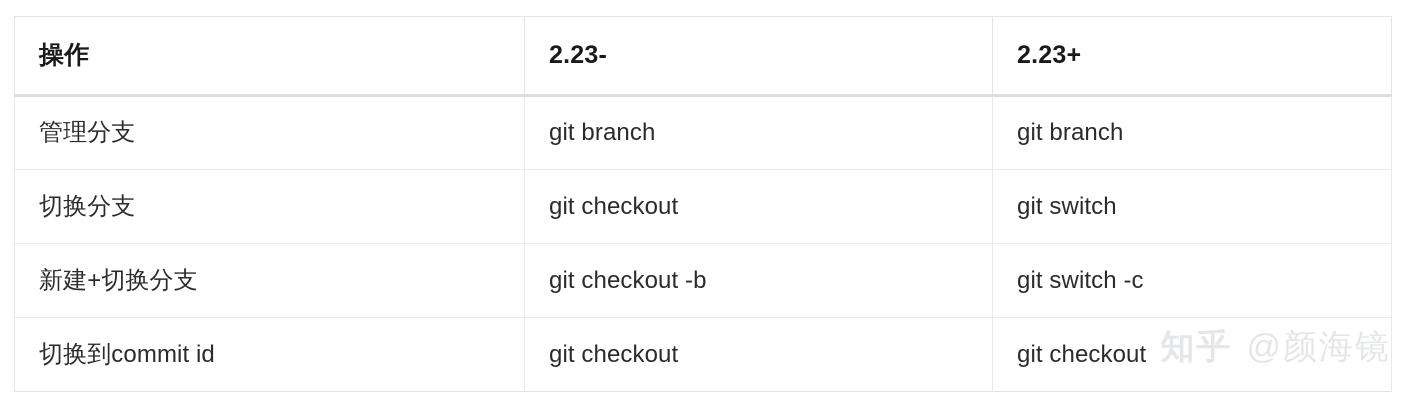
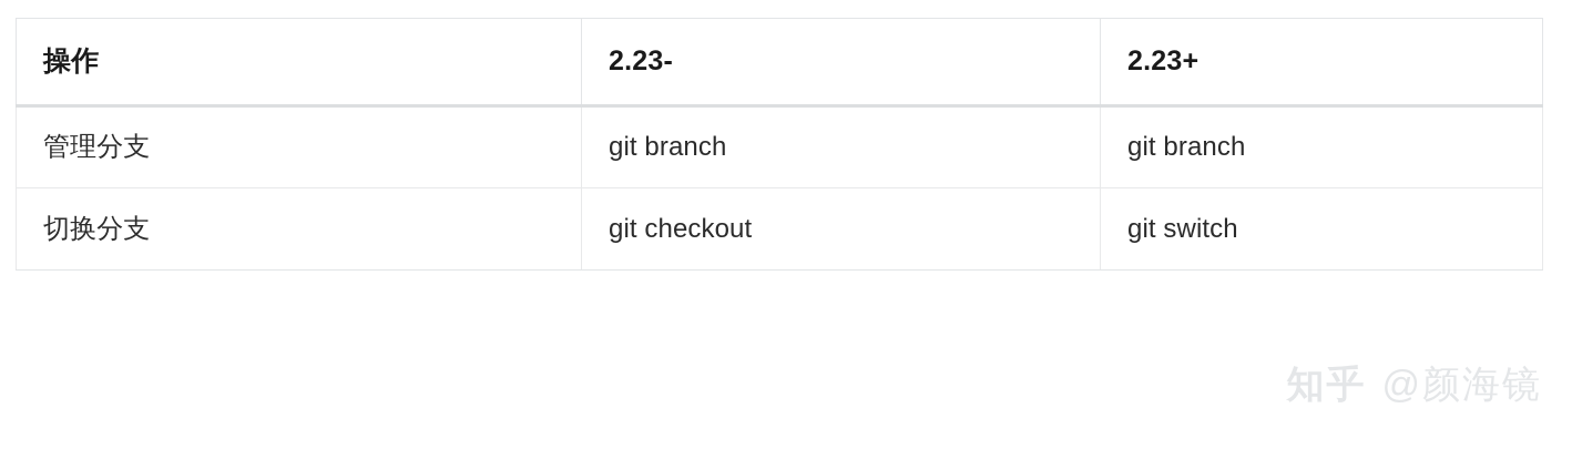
  操作	2.23-	2.23+
  管理分支	git branch	git branch
  切换分支	git checkout	git switch
- 新建+切换分支	git checkout -b	git switch -c
- 切换到commit id	git checkout	git checkout
  知乎 @颜海镜
